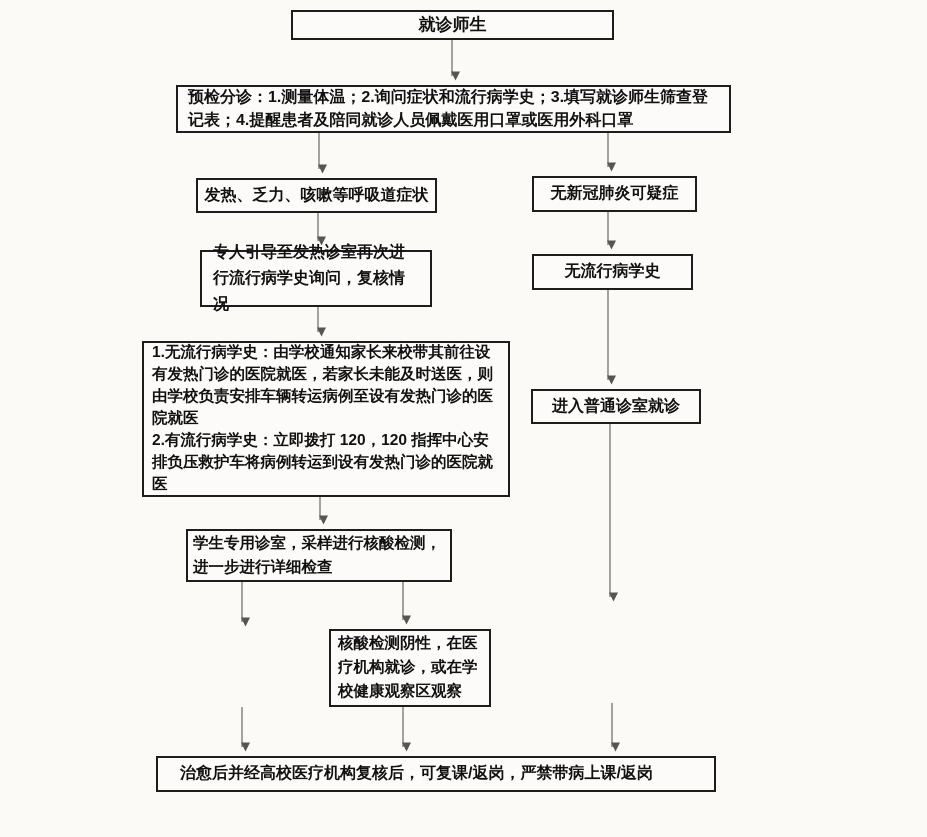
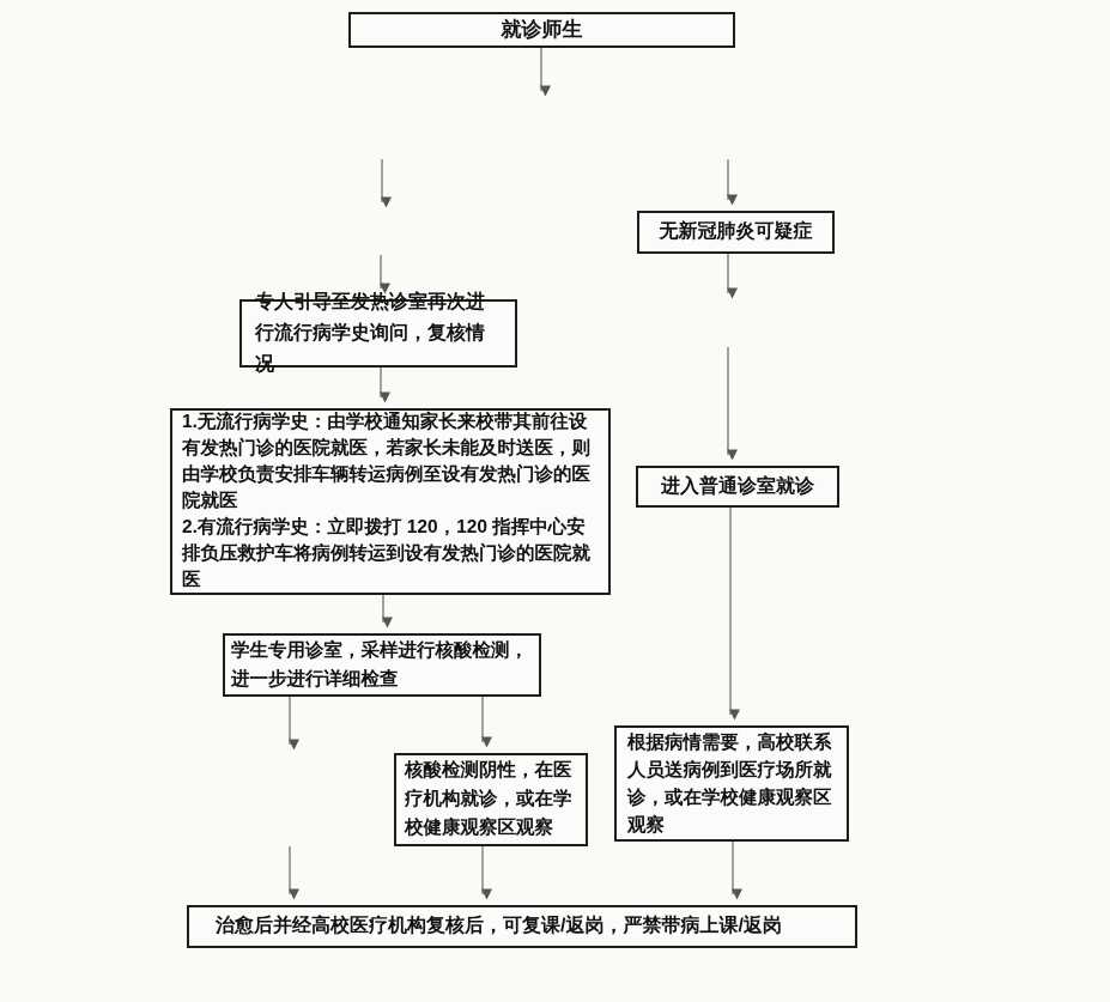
  就诊师生
- 预检分诊：1.测量体温；2.询问症状和流行病学史；3.填写就诊师生筛查登记表；4.提醒患者及陪同就诊人员佩戴医用口罩或医用外科口罩
- 发热、乏力、咳嗽等呼吸道症状
  无新冠肺炎可疑症
  专人引导至发热诊室再次进行流行病学史询问，复核情况
- 无流行病学史
  1.无流行病学史：由学校通知家长来校带其前往设有发热门诊的医院就医，若家长未能及时送医，则由学校负责安排车辆转运病例至设有发热门诊的医院就医
  2.有流行病学史：立即拨打 120，120 指挥中心安排负压救护车将病例转运到设有发热门诊的医院就医
  进入普通诊室就诊
  学生专用诊室，采样进行核酸检测，进一步进行详细检查
  核酸检测阴性，在医疗机构就诊，或在学校健康观察区观察
+ 根据病情需要，高校联系人员送病例到医疗场所就诊，或在学校健康观察区观察
  治愈后并经高校医疗机构复核后，可复课/返岗，严禁带病上课/返岗
